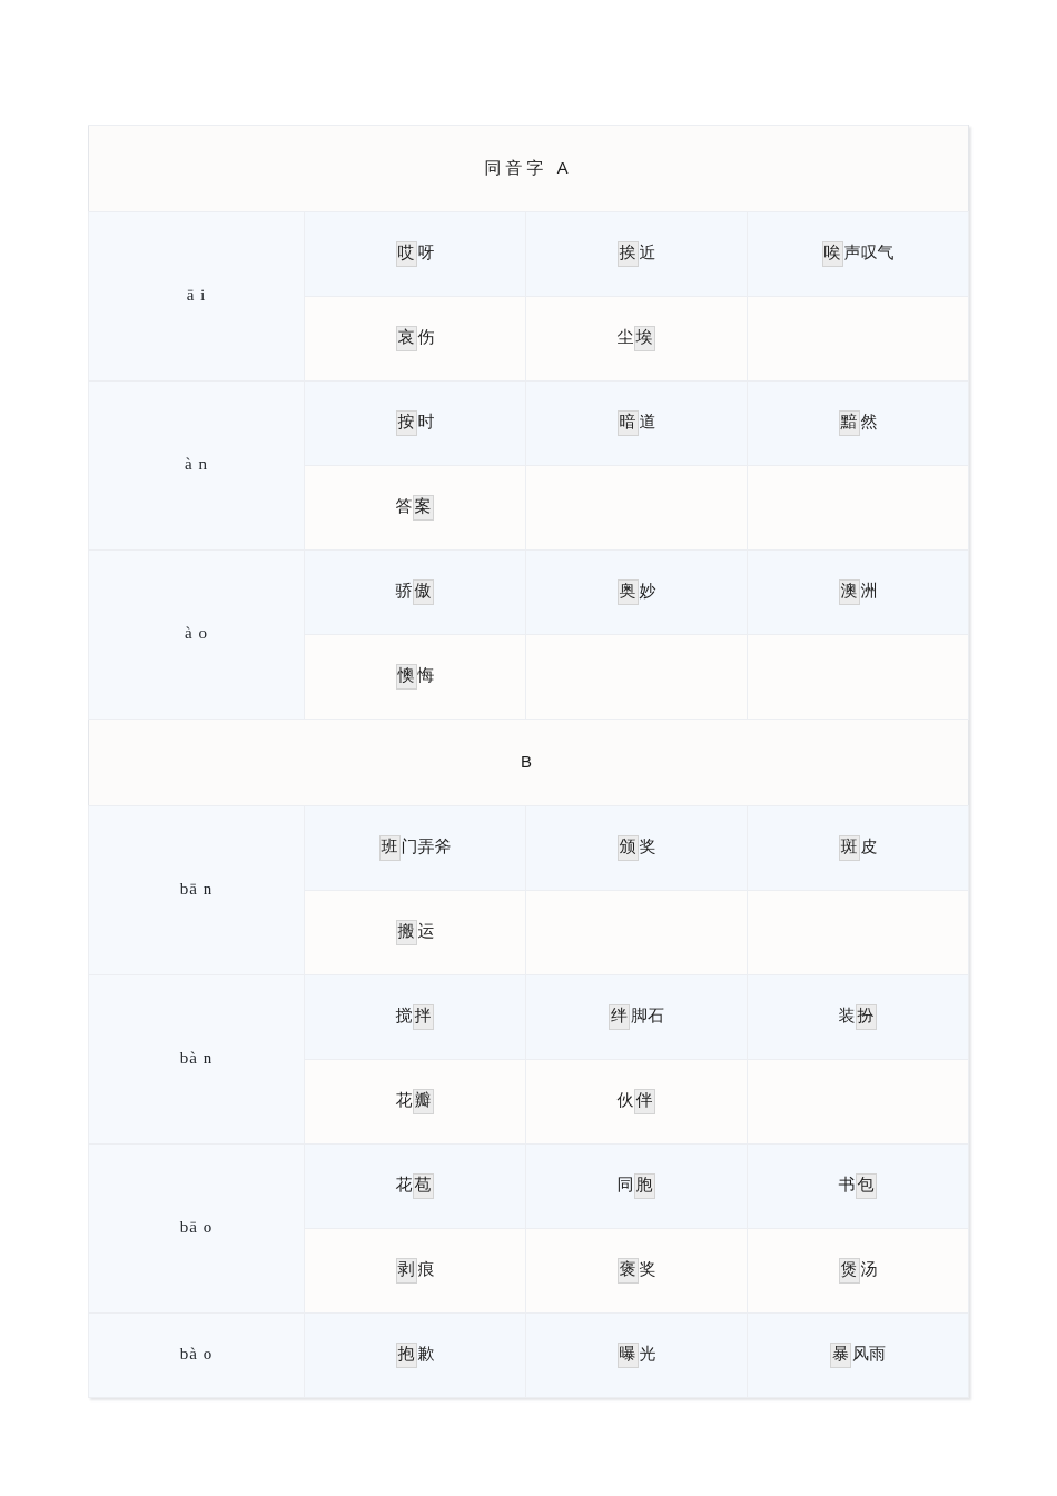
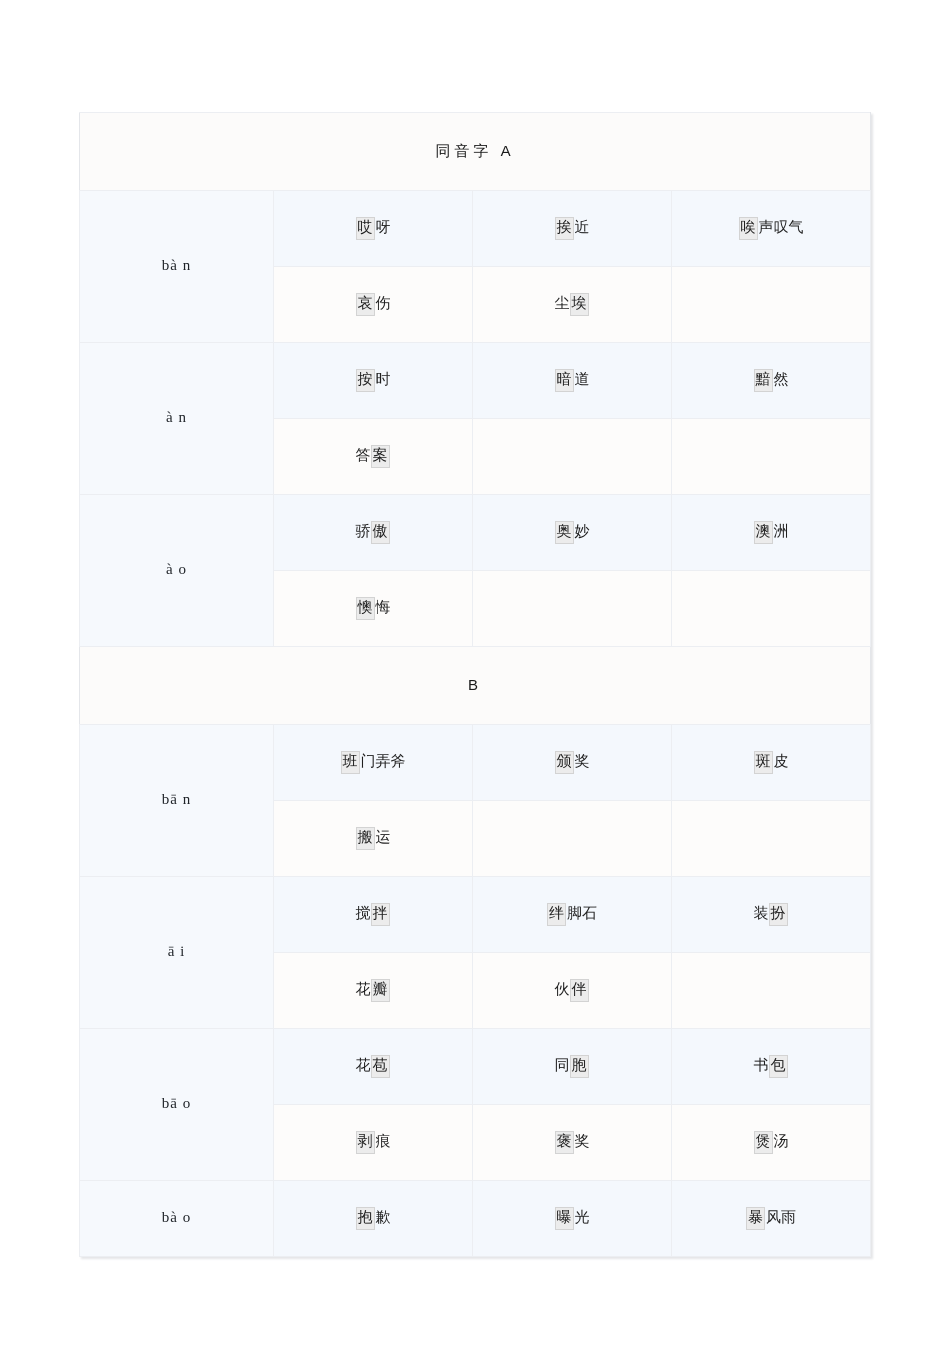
  同音字 A
- ā i	哎 呀	挨 近	唉 声叹气
+ bà n	哎 呀	挨 近	唉 声叹气
  哀 伤	尘埃
  à n	按 时	暗 道	黯 然
  答案
  à o	骄傲	奥 妙	澳 洲
  懊 悔
  B
  bā n	班 门弄斧	颁 奖	斑 皮
  搬 运
- bà n	搅拌	绊 脚石	装扮
+ ā i	搅拌	绊 脚石	装扮
  花瓣	伙伴
  bā o	花苞	同胞	书包
  剥 痕	褒 奖	煲 汤
  bà o	抱 歉	曝 光	暴 风雨
